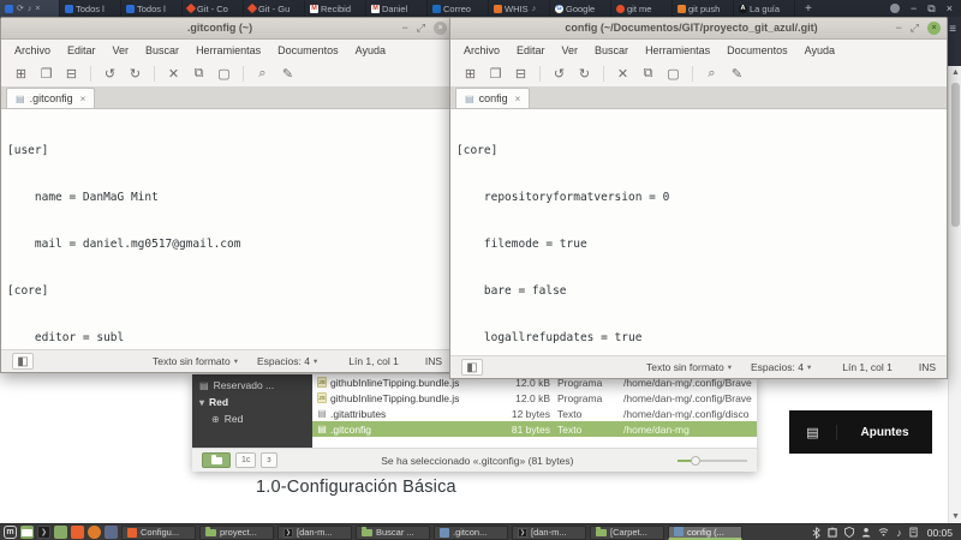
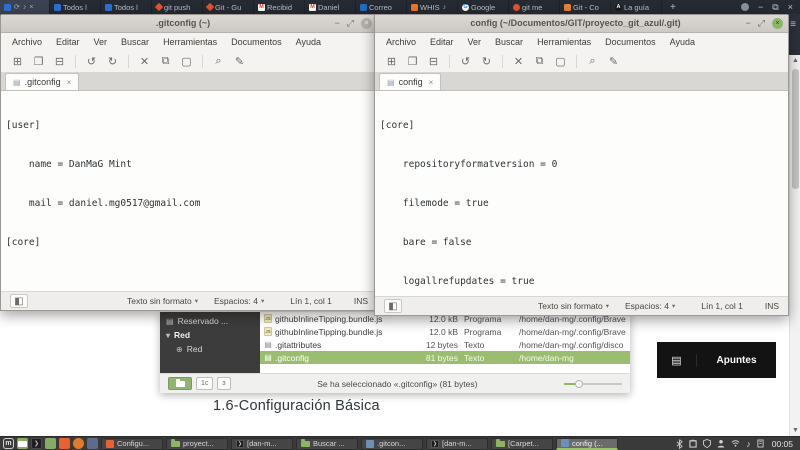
  Todos l
  Todos l
- Git - Co
+ git push
  Git - Gu
  Recibid
  Daniel
  Correo
  WHIS
  Google
  git me
- git push
+ Git - Co
  La guía
  +
  −
  ⧉
  ×
  ≡
- 1.0-Configuración Básica
+ 1.6-Configuración Básica
  ▤
  Apuntes
  ▤
  Reservado ...
  ▾
  Red
  ⊕
  Red
  githubInlineTipping.bundle.js
  12.0 kB
  Programa
  /home/dan-mg/.config/Brave
  githubInlineTipping.bundle.js
  12.0 kB
  Programa
  /home/dan-mg/.config/Brave
  ▤
  .gitattributes
  12 bytes
  Texto
  /home/dan-mg/.config/disco
  ▤
  .gitconfig
  81 bytes
  Texto
  /home/dan-mg
  Se ha seleccionado «.gitconfig» (81 bytes)
  .gitconfig (~)
  −
  ⤢
  Archivo
  Editar
  Ver
  Buscar
  Herramientas
  Documentos
  Ayuda
  ⊞
  ❐
  ⊟
  ↺
  ↻
  ✕
  ⧉
  ▢
  ⌕
  ✎
  ▤
  .gitconfig
  ×
  [user]
  name = DanMaG Mint
  mail = daniel.mg0517@gmail.com
  [core]
- editor = subl
  ◧
  Texto sin formato
  Espacios: 4
  Lín 1, col 1
  INS
  config (~/Documentos/GIT/proyecto_git_azul/.git)
  −
  ⤢
  Archivo
  Editar
  Ver
  Buscar
  Herramientas
  Documentos
  Ayuda
  ⊞
  ❐
  ⊟
  ↺
  ↻
  ✕
  ⧉
  ▢
  ⌕
  ✎
  ▤
  config
  ×
  [core]
  repositoryformatversion = 0
  filemode = true
  bare = false
  logallrefupdates = true
  ◧
  Texto sin formato
  Espacios: 4
  Lín 1, col 1
  INS
  Configu...
  proyect...
  [dan-m...
  Buscar ...
  .gitcon...
  [dan-m...
  [Carpet...
  config (...
  ♪
  00:05
